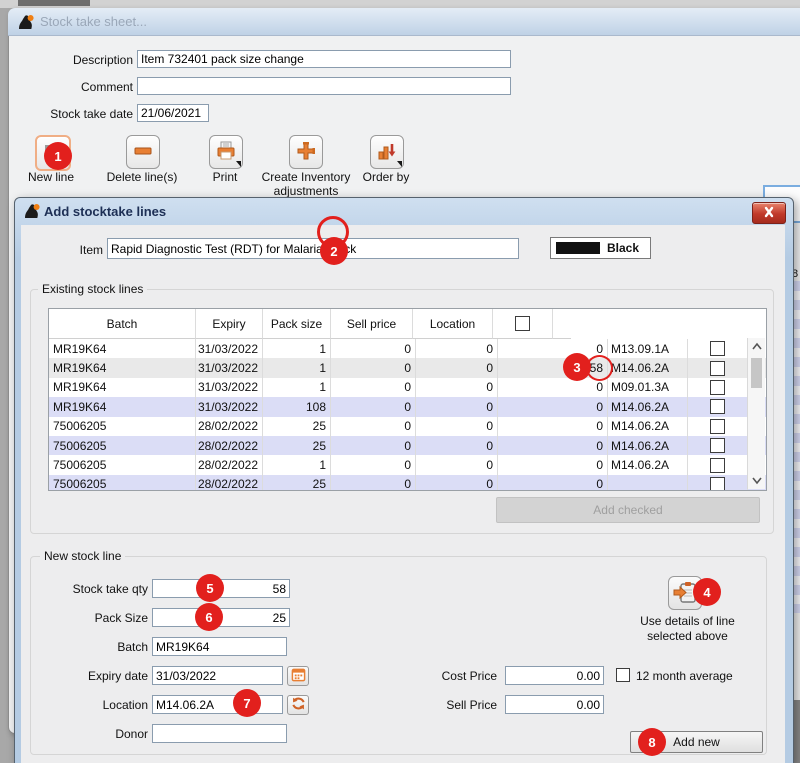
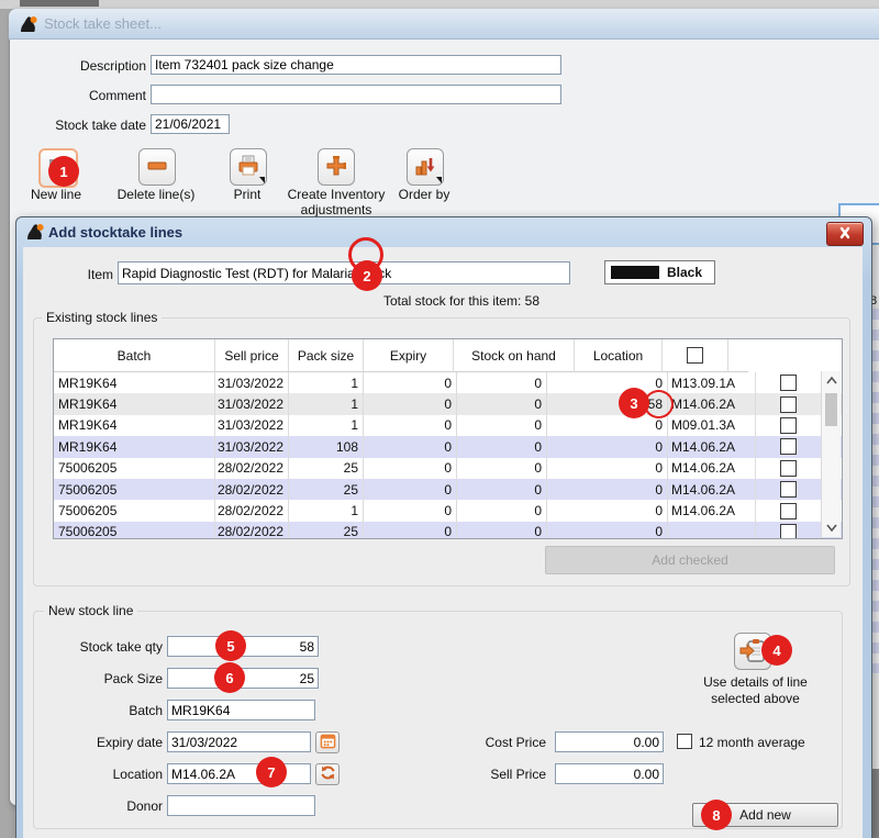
  Stock take sheet...
  Description
  Item 732401 pack size change
  Comment
  Stock take date
  21/06/2021
  New line
  Delete line(s)
  Print
  Create Inventory
  adjustments
  Order by
  8
  Add stocktake lines
  Item
  Rapid Diagnostic Test (RDT) for Malari k
  Black
+ Total stock for this item: 58
  Existing stock lines
  Batch
- Expiry
+ Sell price
  Pack size
- Sell price
+ Expiry
+ Stock on hand
  Location
  MR19K64
  31/03/2022
  1
  0
  0
  0
  M13.09.1A
  MR19K64
  31/03/2022
  1
  0
  0
  58
  M14.06.2A
  MR19K64
  31/03/2022
  1
  0
  0
  0
  M09.01.3A
  MR19K64
  31/03/2022
  108
  0
  0
  0
  M14.06.2A
  75006205
  28/02/2022
  25
  0
  0
  0
  M14.06.2A
  75006205
  28/02/2022
  25
  0
  0
  0
  M14.06.2A
  75006205
  28/02/2022
  1
  0
  0
  0
  M14.06.2A
  75006205
  28/02/2022
  25
  0
  0
  0
  Add checked
  New stock line
  Stock take qty
  58
  Pack Size
  25
  Batch
  MR19K64
  Expiry date
  31/03/2022
  Location
  M14.06.2A
  Donor
  Cost Price
  0.00
  12 month average
  Sell Price
  0.00
  Use details of line
  selected above
  Add new
  1
  2
  3
  4
  5
  6
  7
  8
